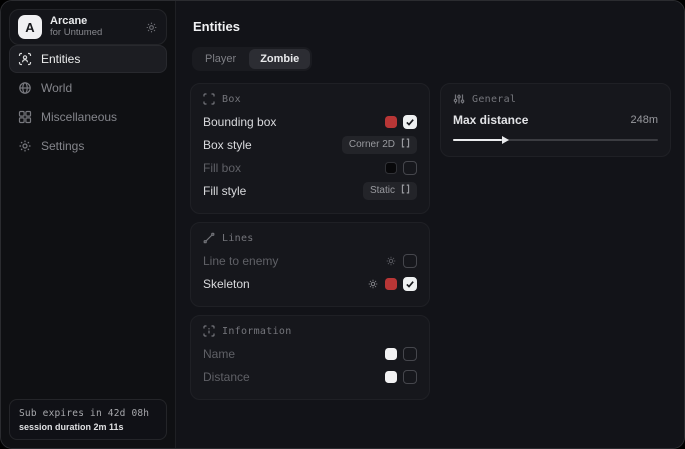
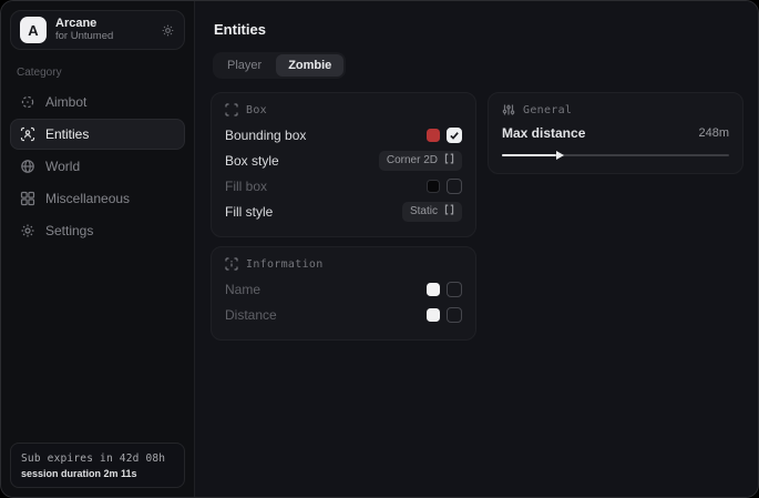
  A
  Arcane
  for Untumed
+ Category
+ Aimbot
  Entities
  World
  Miscellaneous
  Settings
  Sub expires in 42d 08h
  session duration 2m 11s
  Entities
  Player
  Zombie
  Box
  Bounding box
  Box style
  Corner 2D
  Fill box
  Fill style
  Static
- Lines
- Line to enemy
- Skeleton
  Information
  Name
  Distance
  General
  Max distance
  248m
